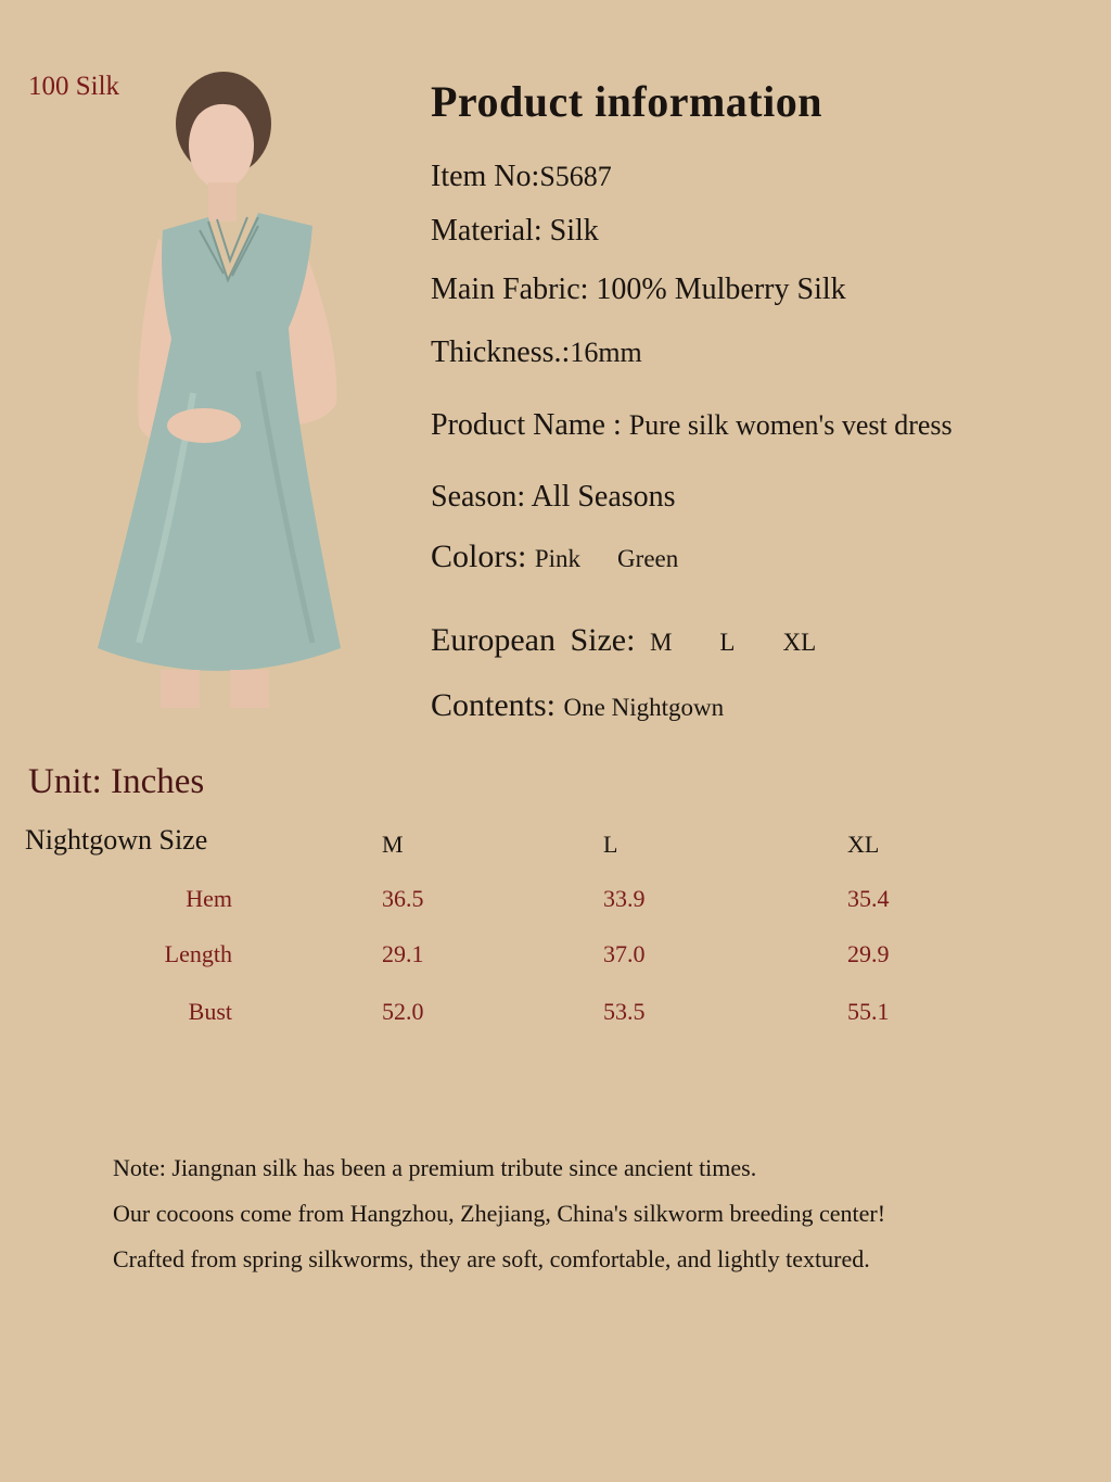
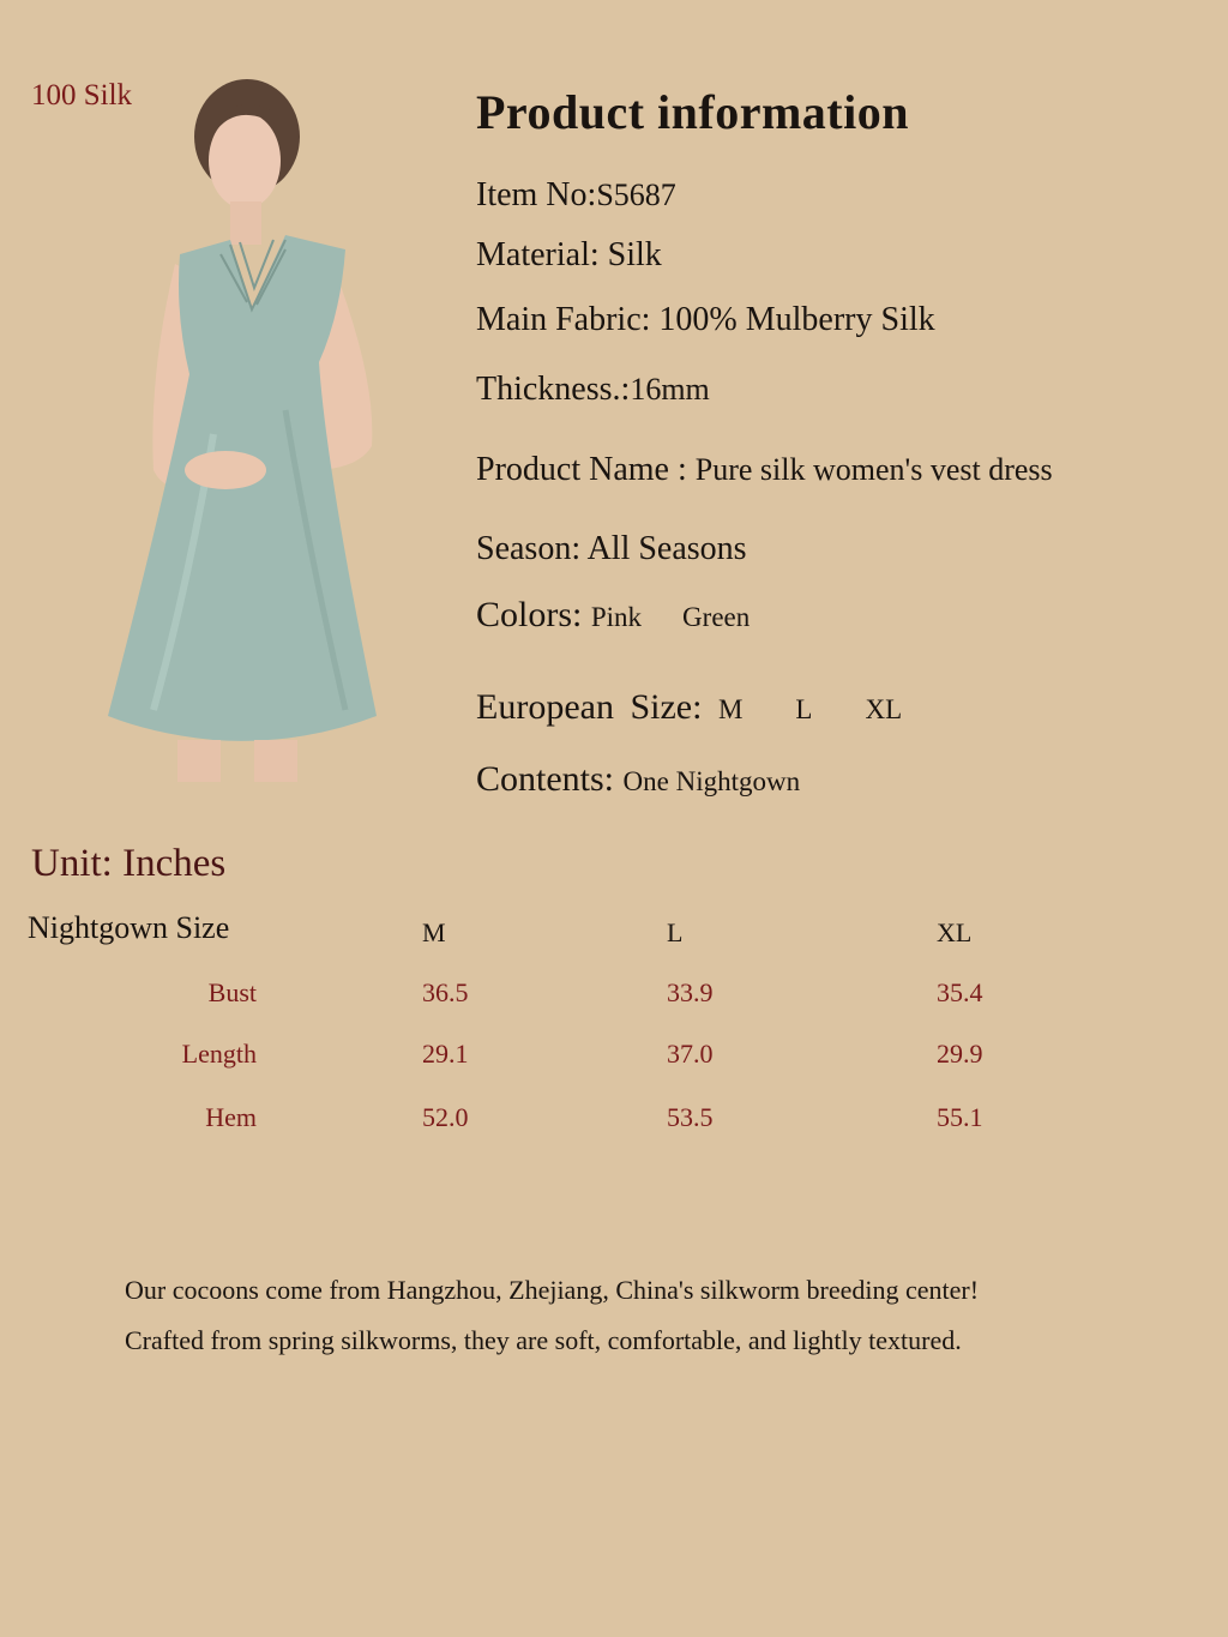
  100 Silk
  Product information
  Item No:S5687
  Material: Silk
  Main Fabric: 100% Mulberry Silk
  Thickness.:16mm
  Product Name : Pure silk women's vest dress
  Season: All Seasons
  Colors: Pink Green
  European Size: M L XL
  Contents: One Nightgown
  Unit: Inches
  Nightgown Size
  M
  L
  XL
- Hem
+ Bust
  36.5
  33.9
  35.4
  Length
  29.1
  37.0
  29.9
- Bust
+ Hem
  52.0
  53.5
  55.1
- Note: Jiangnan silk has been a premium tribute since ancient times.
  Our cocoons come from Hangzhou, Zhejiang, China's silkworm breeding center!
  Crafted from spring silkworms, they are soft, comfortable, and lightly textured.
